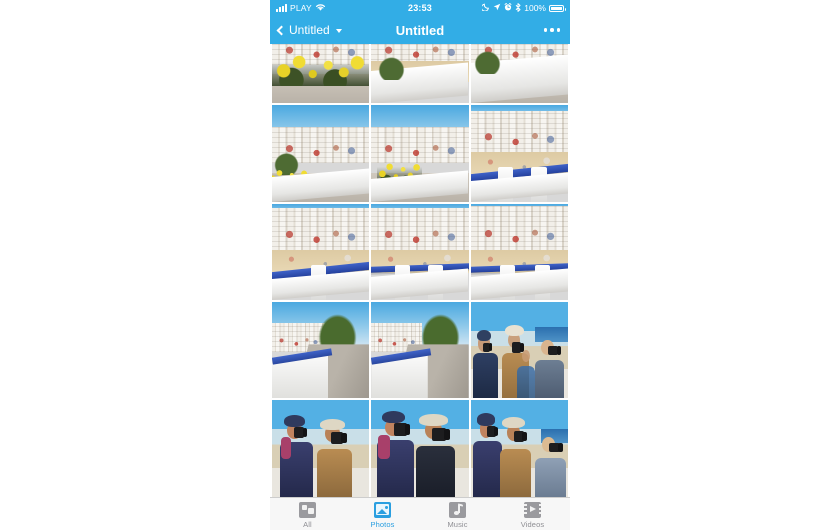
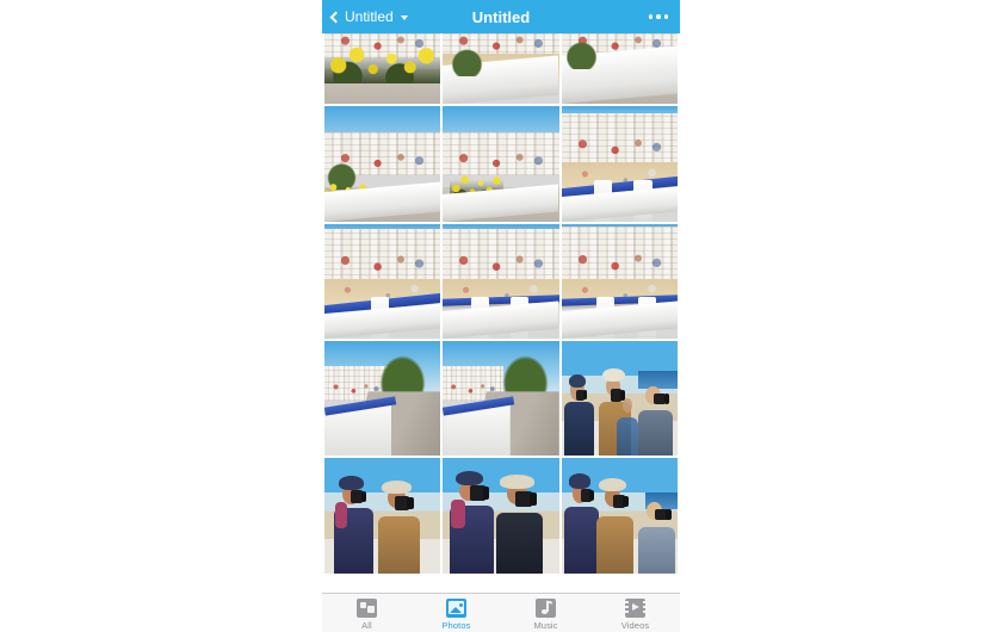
- PLAY
- 23:53
- 100%
  Untitled
  Untitled
  All
  Photos
  Music
  Videos
